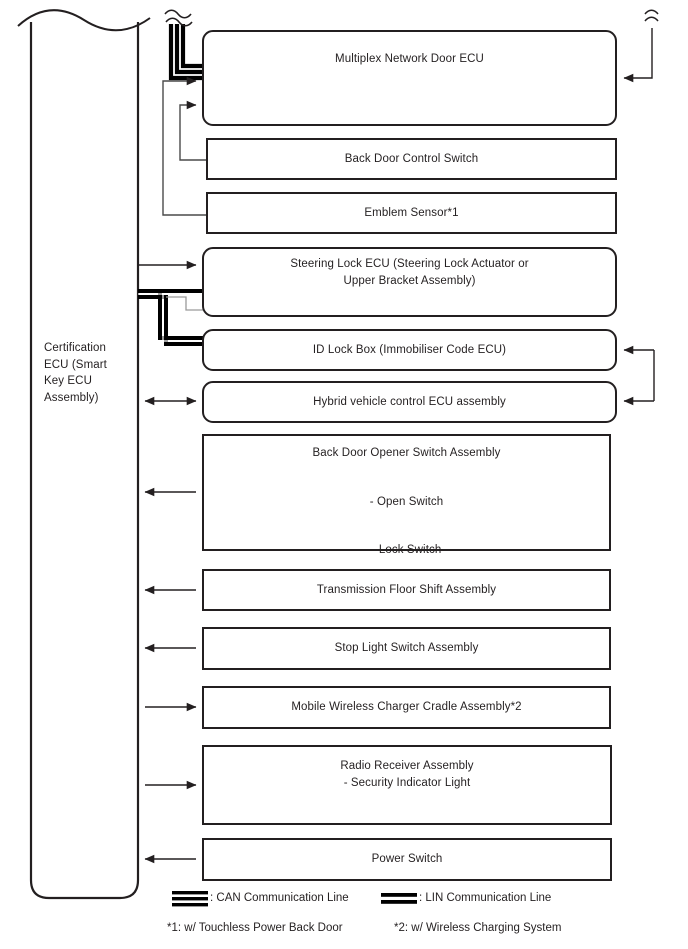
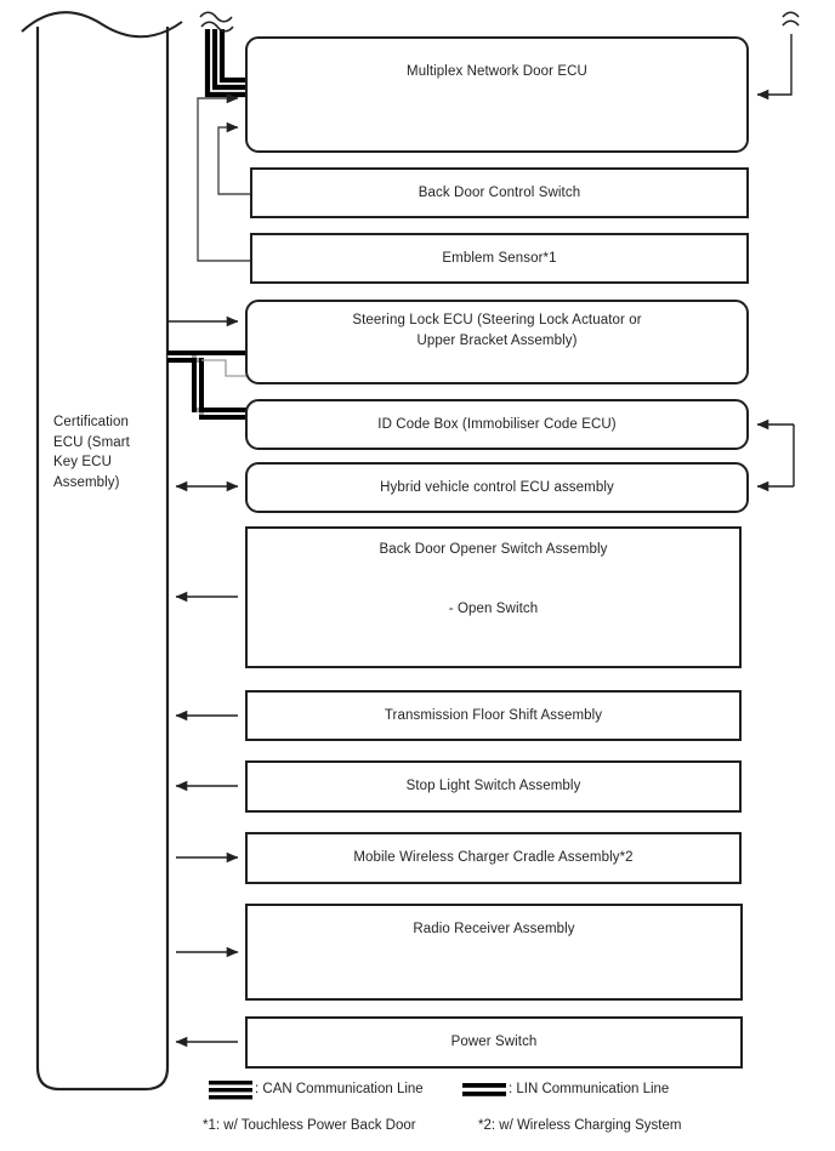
  Certification
  ECU (Smart
  Key ECU
  Assembly)
  Multiplex Network Door ECU
  Back Door Control Switch
  Emblem Sensor*1
  Steering Lock ECU (Steering Lock Actuator or
  Upper Bracket Assembly)
- ID Lock Box (Immobiliser Code ECU)
+ ID Code Box (Immobiliser Code ECU)
  Hybrid vehicle control ECU assembly
  Back Door Opener Switch Assembly
  - Open Switch
- - Lock Switch
  Transmission Floor Shift Assembly
  Stop Light Switch Assembly
  Mobile Wireless Charger Cradle Assembly*2
  Radio Receiver Assembly
- - Security Indicator Light
  Power Switch
  : CAN Communication Line
  : LIN Communication Line
  *1: w/ Touchless Power Back Door
  *2: w/ Wireless Charging System
